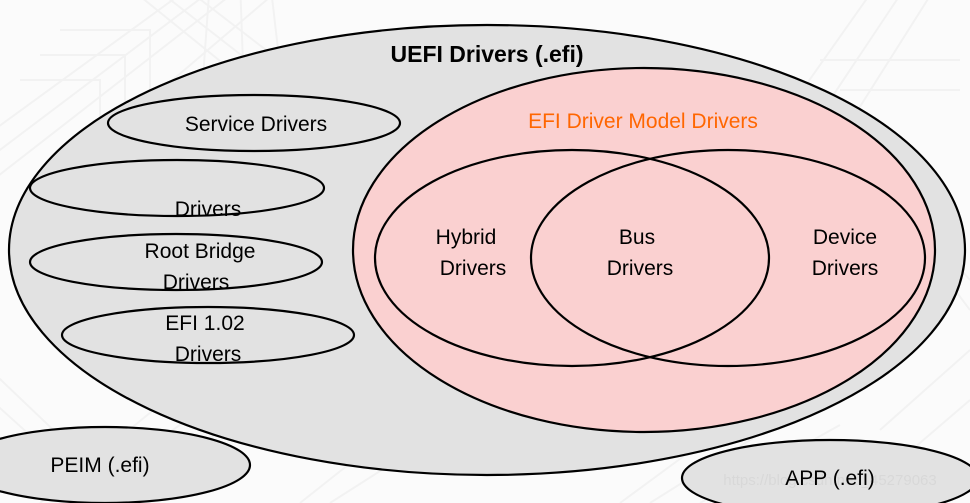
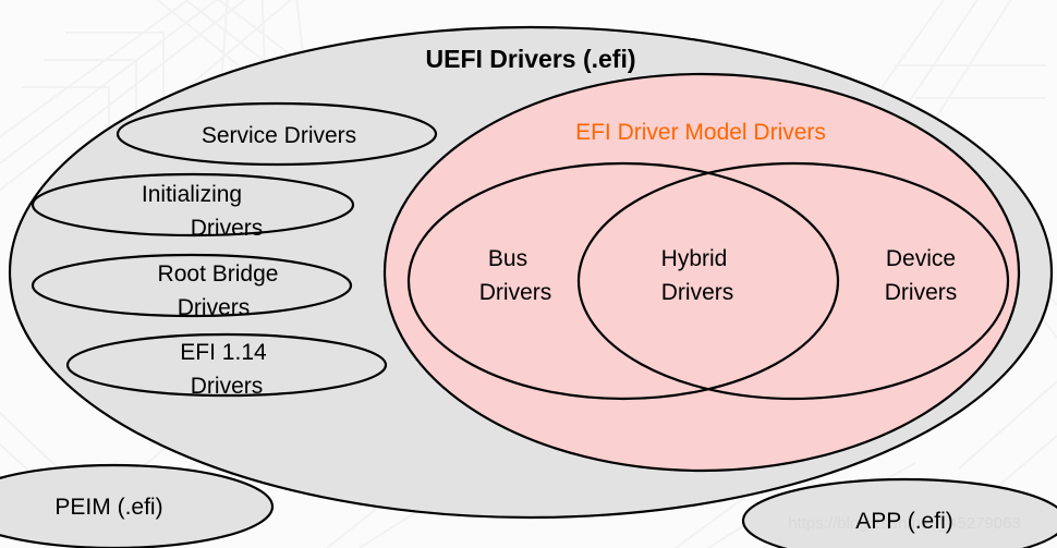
  UEFI Drivers (.efi)
  EFI Driver Model Drivers
  Service Drivers
+ Initializing
  Drivers
  Root Bridge
  Drivers
- EFI 1.02
+ EFI 1.14
  Drivers
- Hybrid
+ Bus
  Drivers
- Bus
+ Hybrid
  Drivers
  Device
  Drivers
  PEIM (.efi)
  https://blog.csdn.net/_45279063
  APP (.efi)
